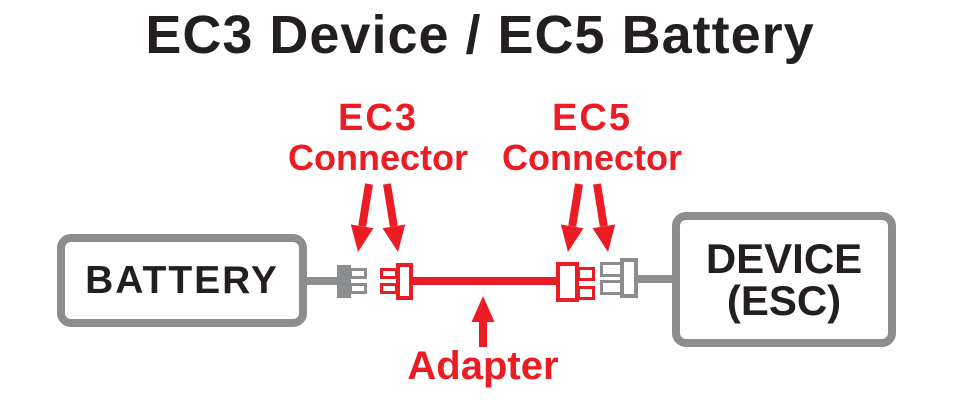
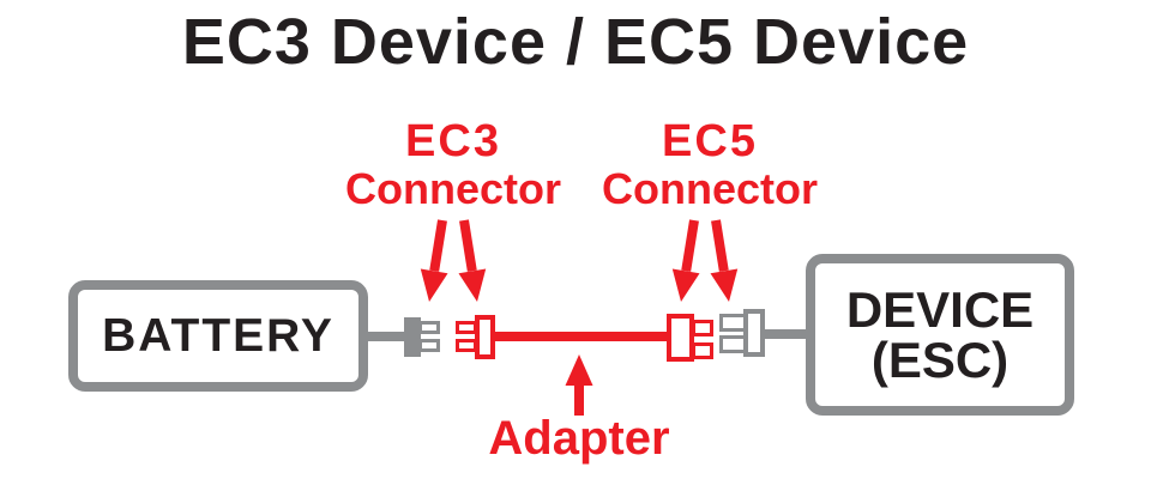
- EC3 Device / EC5 Battery
+ EC3 Device / EC5 Device
  EC3
  Connector
  EC5
  Connector
  BATTERY
  DEVICE
  (ESC)
  Adapter
